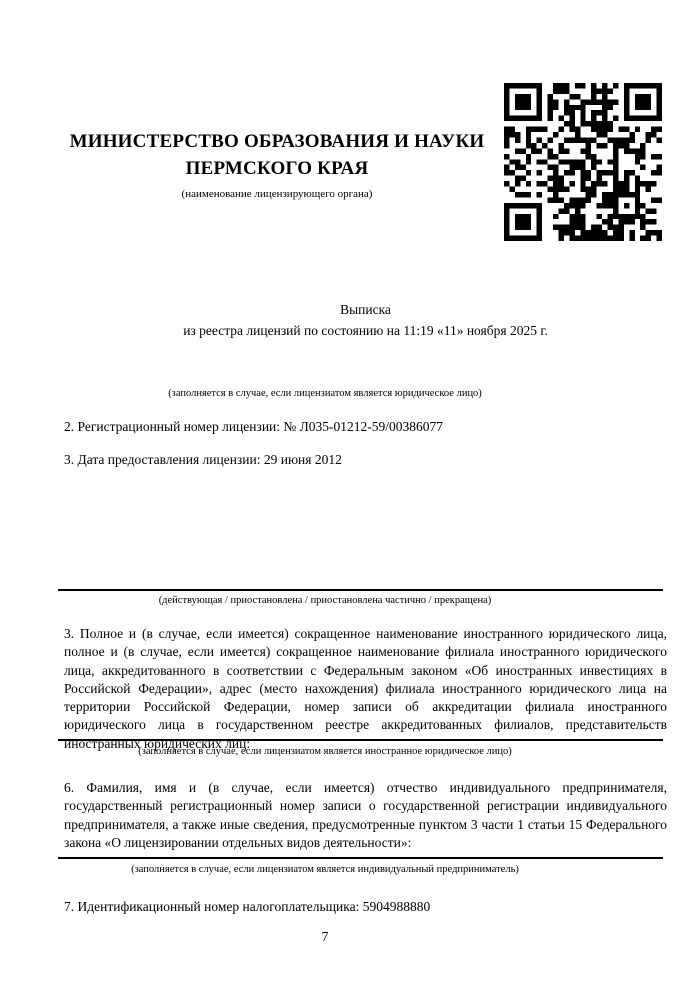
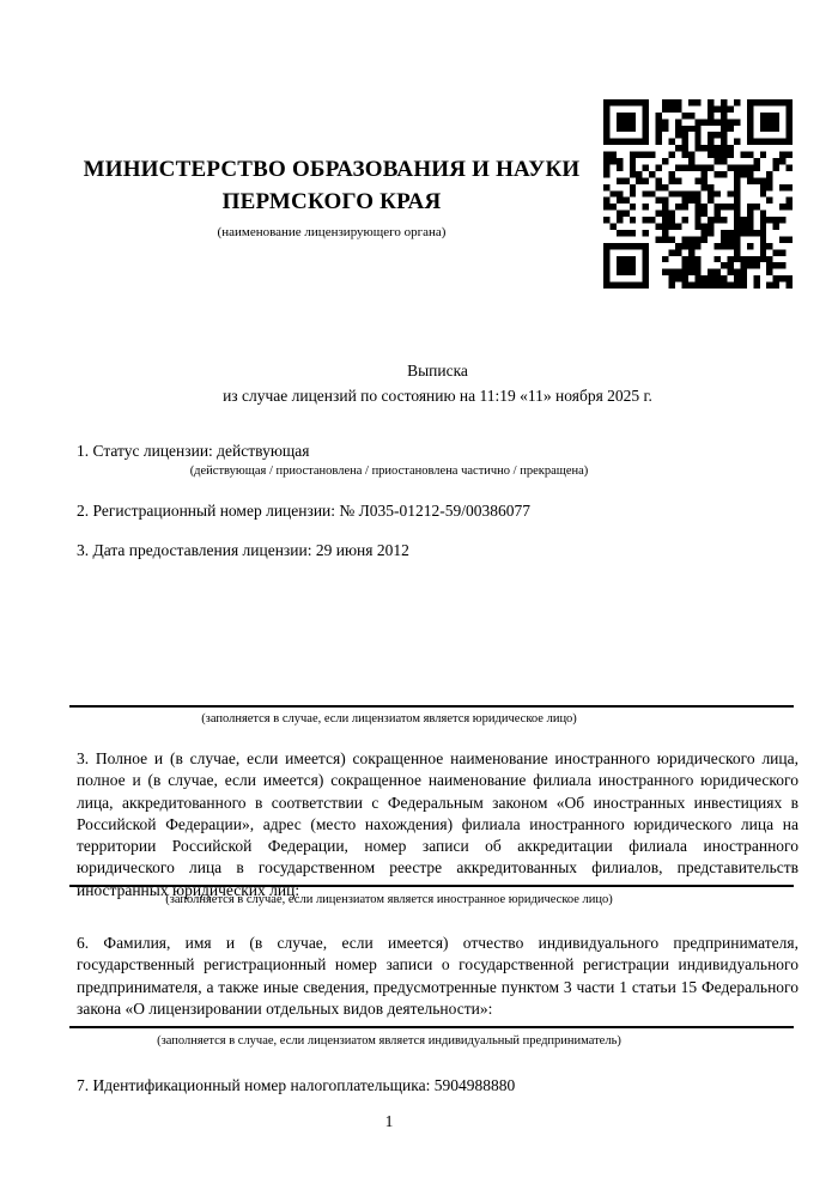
  МИНИСТЕРСТВО ОБРАЗОВАНИЯ И НАУКИ
  ПЕРМСКОГО КРАЯ
  (наименование лицензирующего органа)
  Выписка
- из реестра лицензий по состоянию на 11:19 «11» ноября 2025 г.
+ из случае лицензий по состоянию на 11:19 «11» ноября 2025 г.
+ 1. Статус лицензии: действующая
- (заполняется в случае, если лицензиатом является юридическое лицо)
+ (действующая / приостановлена / приостановлена частично / прекращена)
  2. Регистрационный номер лицензии: № Л035-01212-59/00386077
  3. Дата предоставления лицензии: 29 июня 2012
- (действующая / приостановлена / приостановлена частично / прекращена)
+ (заполняется в случае, если лицензиатом является юридическое лицо)
  3. Полное и (в случае, если имеется) сокращенное наименование иностранного юридического лица, полное и (в случае, если имеется) сокращенное наименование филиала иностранного юридического лица, аккредитованного в соответствии с Федеральным законом «Об иностранных инвестициях в Российской Федерации», адрес (место нахождения) филиала иностранного юридического лица на территории Российской Федерации, номер записи об аккредитации филиала иностранного юридического лица в государственном реестре аккредитованных филиалов, представительств иностранных юридических лиц:
  (заполняется в случае, если лицензиатом является иностранное юридическое лицо)
  6. Фамилия, имя и (в случае, если имеется) отчество индивидуального предпринимателя, государственный регистрационный номер записи о государственной регистрации индивидуального предпринимателя, а также иные сведения, предусмотренные пунктом 3 части 1 статьи 15 Федерального закона «О лицензировании отдельных видов деятельности»:
  (заполняется в случае, если лицензиатом является индивидуальный предприниматель)
  7. Идентификационный номер налогоплательщика: 5904988880
- 7
+ 1
